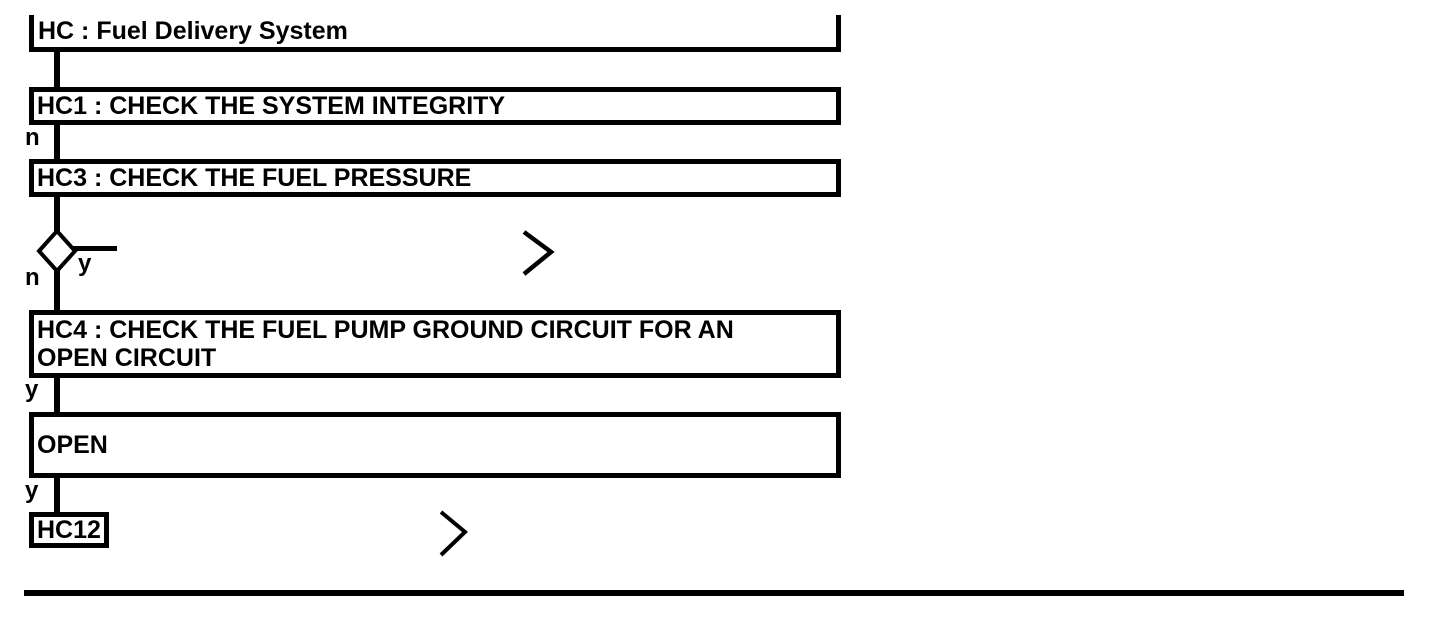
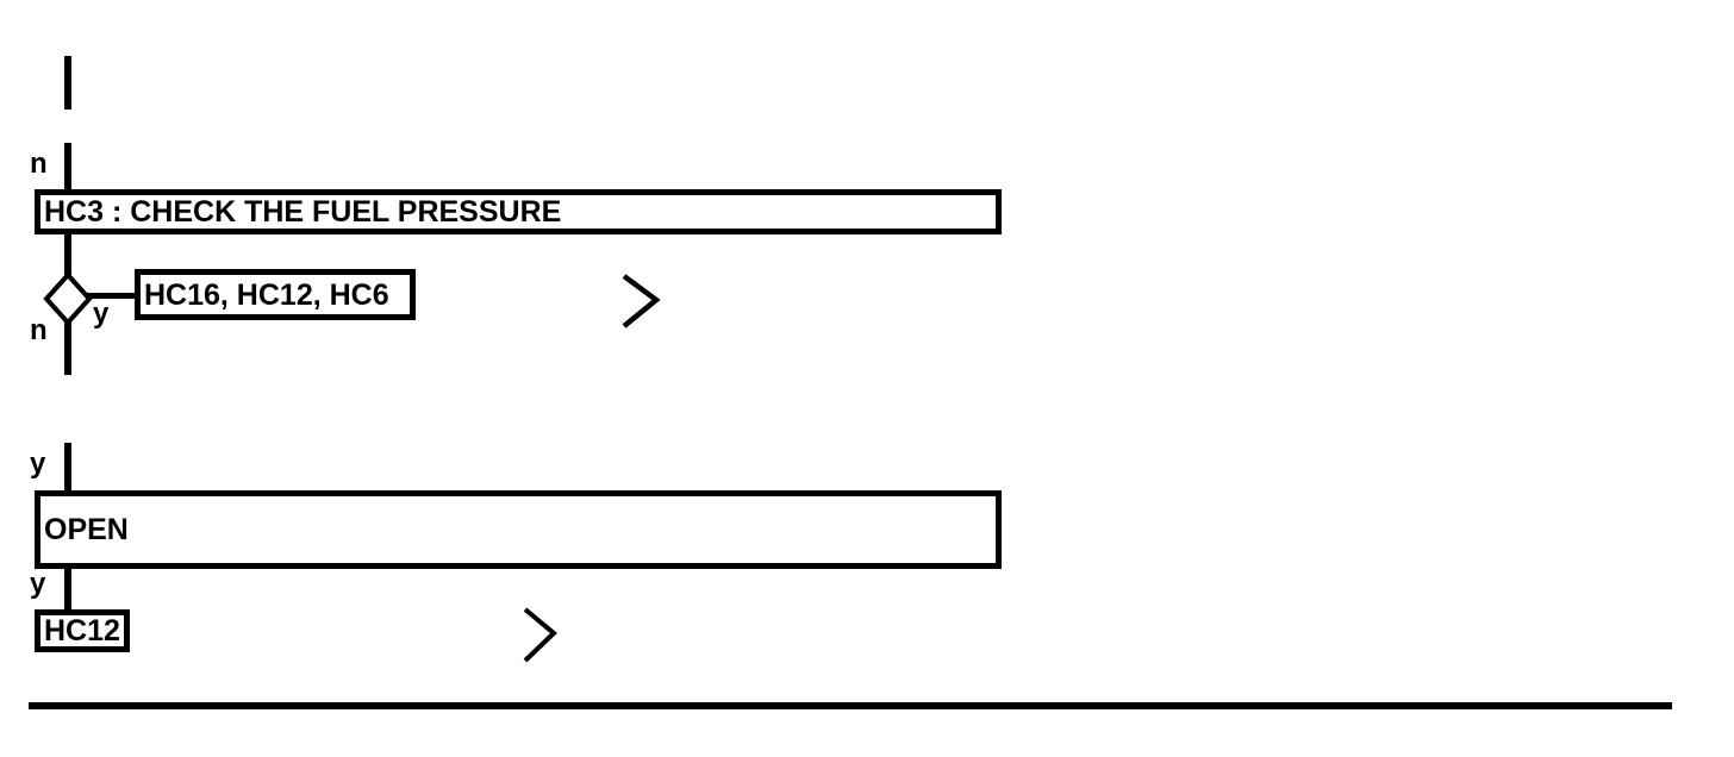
- HC : Fuel Delivery System
- HC1 : CHECK THE SYSTEM INTEGRITY
  n
  HC3 : CHECK THE FUEL PRESSURE
+ HC16, HC12, HC6
  y
  n
- HC4 : CHECK THE FUEL PUMP GROUND CIRCUIT FOR AN
- OPEN CIRCUIT
  y
  OPEN
  y
  HC12
